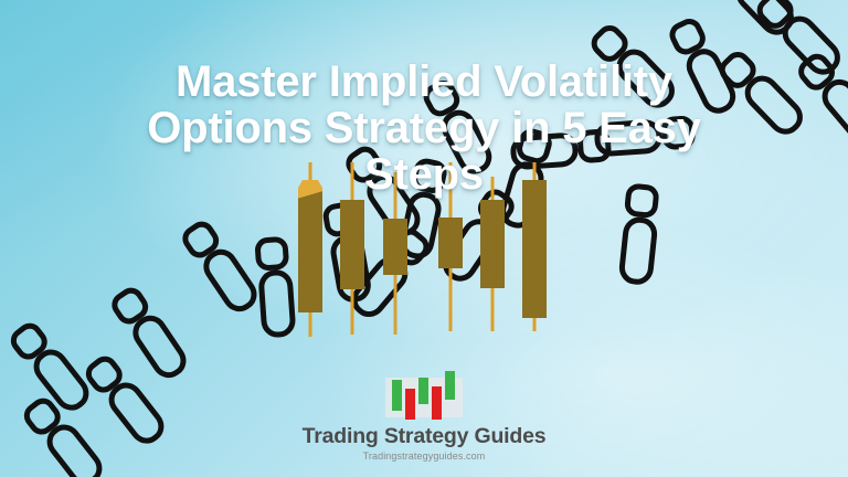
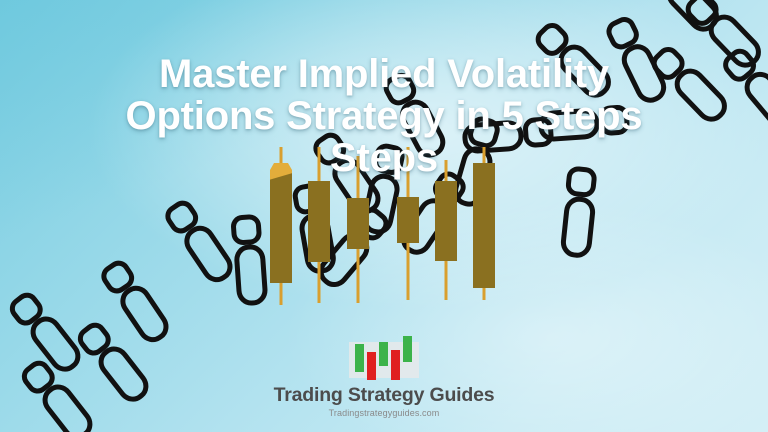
  Master Implied Volatility
- Options Strategy in 5 Easy
+ Options Strategy in 5 Steps
  Steps
  Trading Strategy Guides
  Tradingstrategyguides.com
